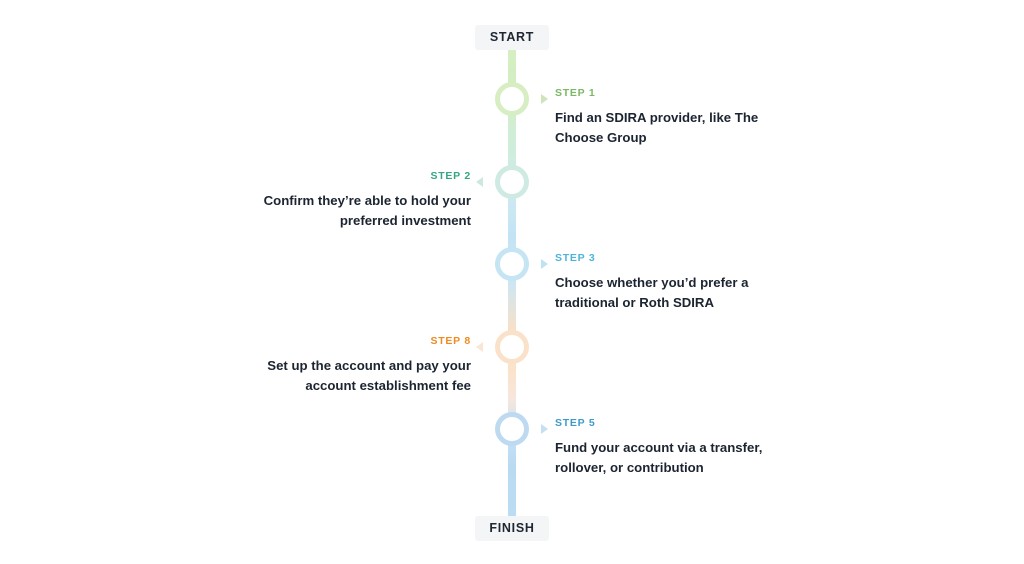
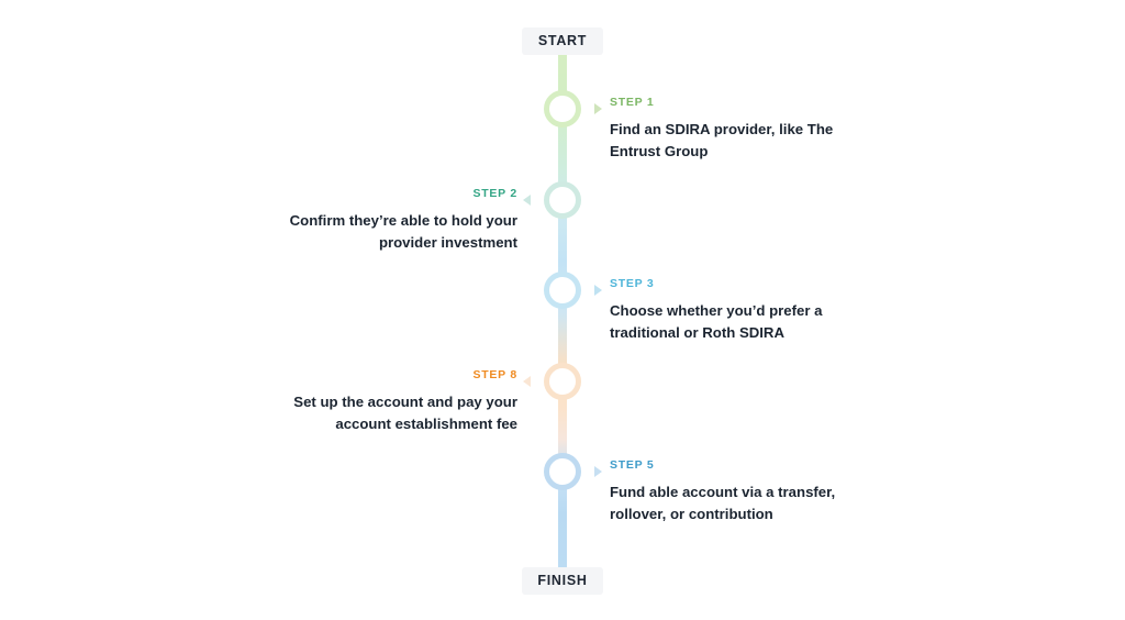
  START
  STEP 1
- Find an SDIRA provider, like The Choose Group
+ Find an SDIRA provider, like The Entrust Group
  STEP 2
- Confirm they’re able to hold your preferred investment
+ Confirm they’re able to hold your provider investment
  STEP 3
  Choose whether you’d prefer a traditional or Roth SDIRA
  STEP 8
  Set up the account and pay your account establishment fee
  STEP 5
- Fund your account via a transfer, rollover, or contribution
+ Fund able account via a transfer, rollover, or contribution
  FINISH
